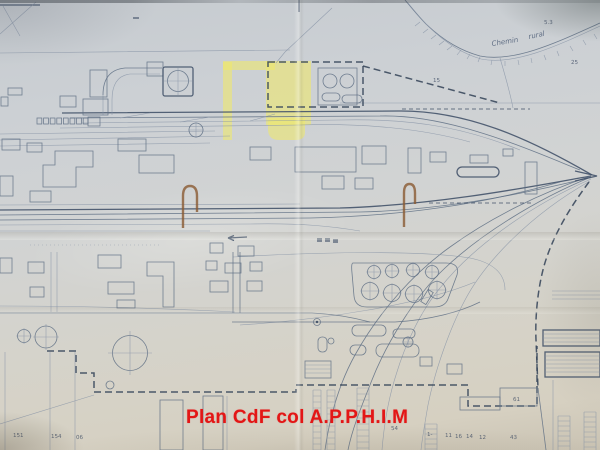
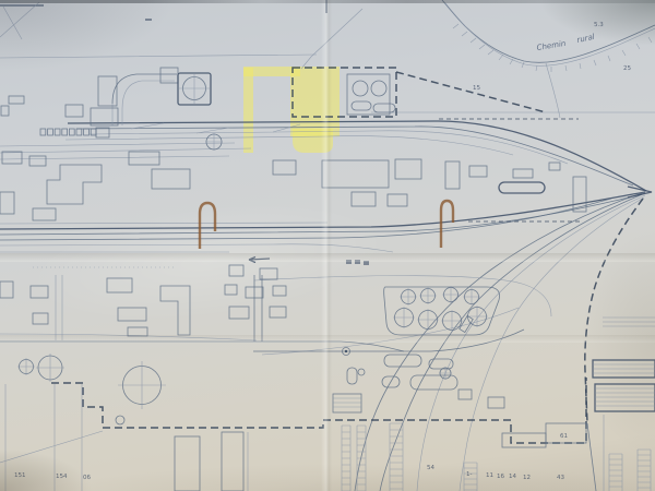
- Plan CdF col A.P.P.H.I.M
